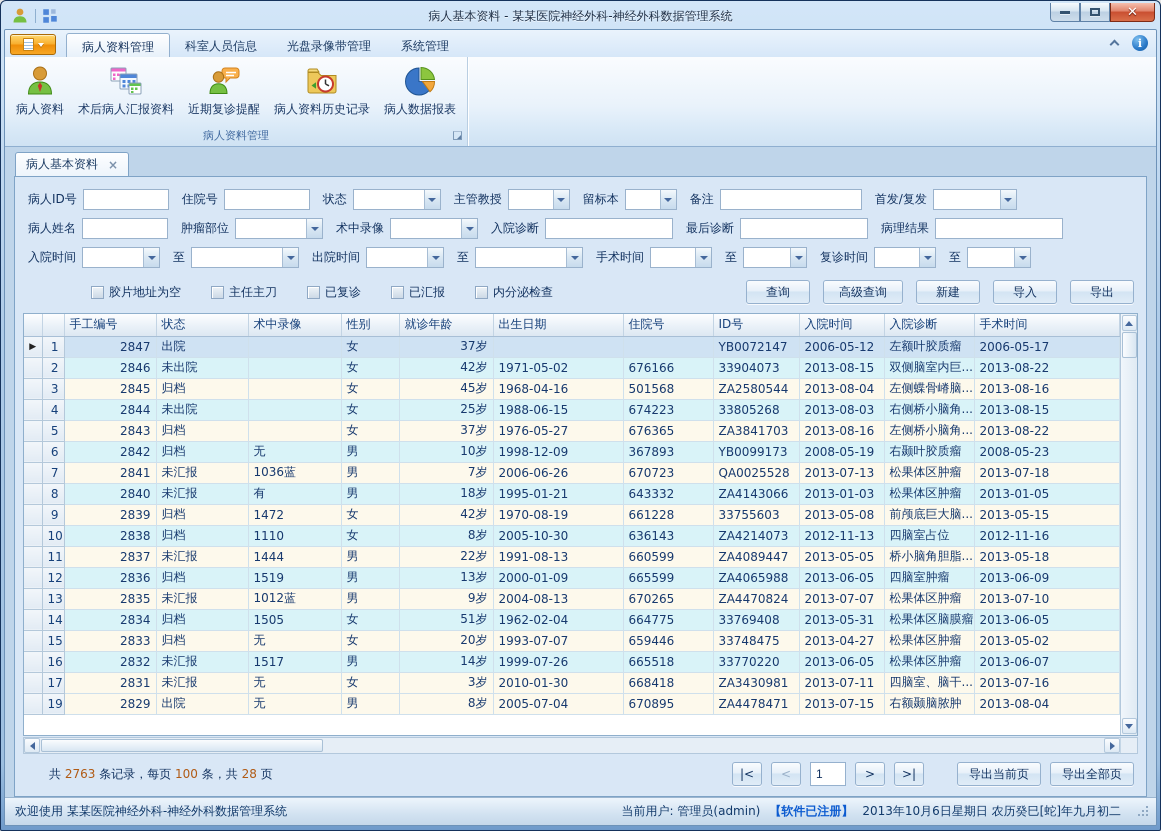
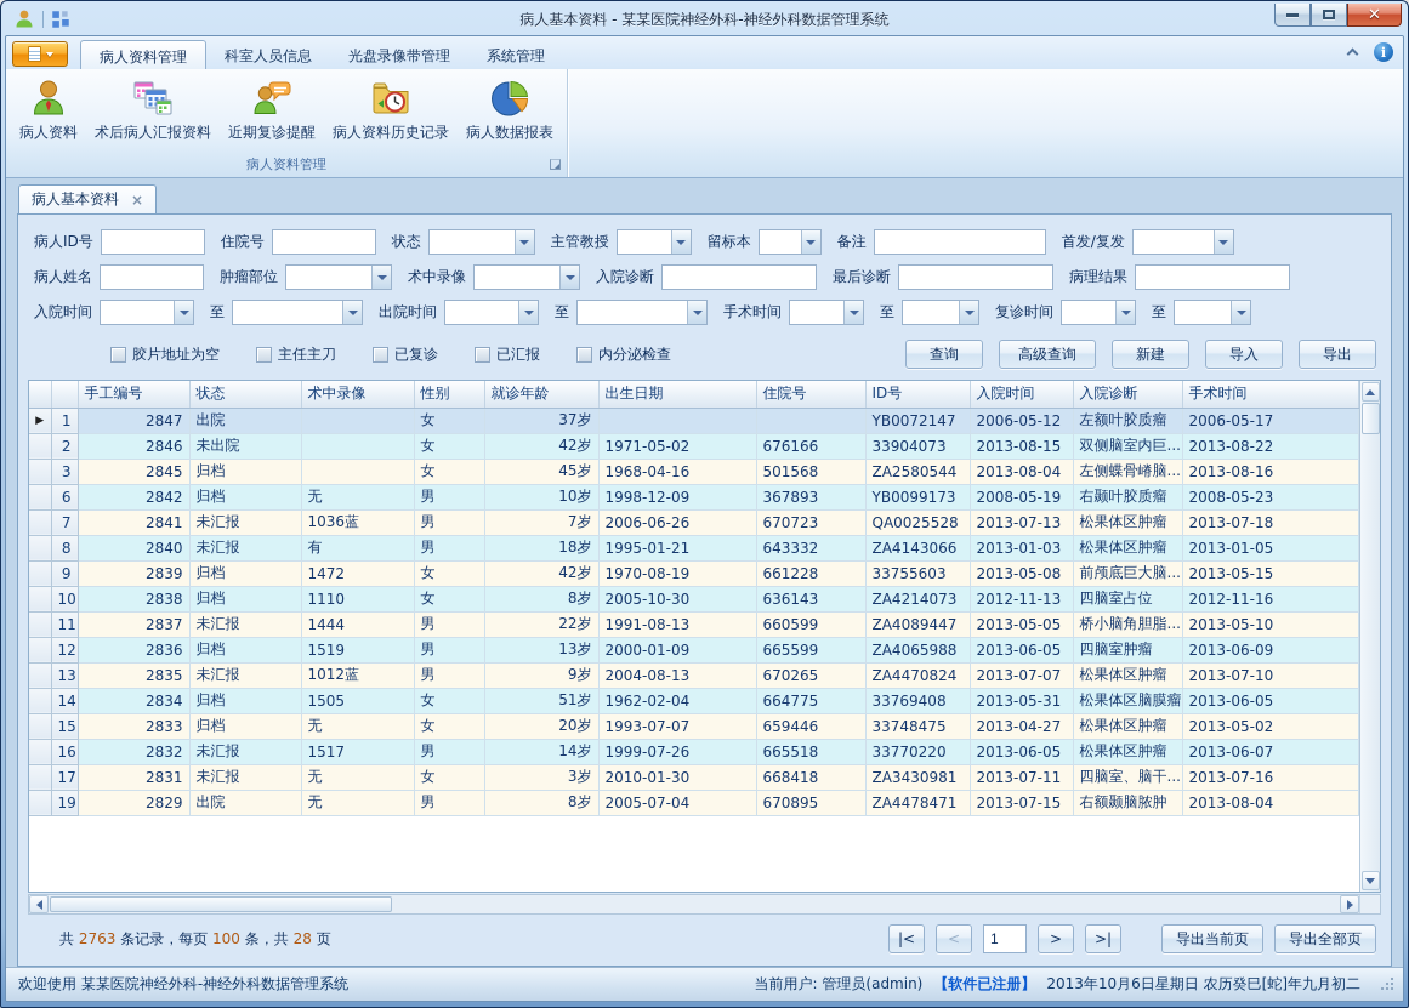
  病人基本资料 - 某某医院神经外科-神经外科数据管理系统
  ✕
  病人资料管理
  科室人员信息
  光盘录像带管理
  系统管理
  i
  病人资料
  术后病人汇报资料
  近期复诊提醒
  病人资料历史记录
  病人数据报表
  病人资料管理
  病人基本资料
  ×
  病人ID号
  住院号
  状态
  主管教授
  留标本
  备注
  首发/复发
  病人姓名
  肿瘤部位
  术中录像
  入院诊断
  最后诊断
  病理结果
  入院时间
  至
  出院时间
  至
  手术时间
  至
  复诊时间
  至
  胶片地址为空
  主任主刀
  已复诊
  已汇报
  内分泌检查
  查询
  高级查询
  新建
  导入
  导出
  		手工编号	状态	术中录像	性别	就诊年龄	出生日期	住院号	ID号	入院时间	入院诊断	手术时间
  ▶	1	2847	出院		女	37岁			YB0072147	2006-05-12	左额叶胶质瘤	2006-05-17
  	2	2846	未出院		女	42岁	1971-05-02	676166	33904073	2013-08-15	双侧脑室内巨...	2013-08-22
  	3	2845	归档		女	45岁	1968-04-16	501568	ZA2580544	2013-08-04	左侧蝶骨嵴脑...	2013-08-16
- 	4	2844	未出院		女	25岁	1988-06-15	674223	33805268	2013-08-03	右侧桥小脑角...	2013-08-15
- 	5	2843	归档		女	37岁	1976-05-27	676365	ZA3841703	2013-08-16	左侧桥小脑角...	2013-08-22
  	6	2842	归档	无	男	10岁	1998-12-09	367893	YB0099173	2008-05-19	右颞叶胶质瘤	2008-05-23
  	7	2841	未汇报	1036蓝	男	7岁	2006-06-26	670723	QA0025528	2013-07-13	松果体区肿瘤	2013-07-18
  	8	2840	未汇报	有	男	18岁	1995-01-21	643332	ZA4143066	2013-01-03	松果体区肿瘤	2013-01-05
  	9	2839	归档	1472	女	42岁	1970-08-19	661228	33755603	2013-05-08	前颅底巨大脑...	2013-05-15
  	10	2838	归档	1110	女	8岁	2005-10-30	636143	ZA4214073	2012-11-13	四脑室占位	2012-11-16
- 	11	2837	未汇报	1444	男	22岁	1991-08-13	660599	ZA4089447	2013-05-05	桥小脑角胆脂...	2013-05-18
+ 	11	2837	未汇报	1444	男	22岁	1991-08-13	660599	ZA4089447	2013-05-05	桥小脑角胆脂...	2013-05-10
  	12	2836	归档	1519	男	13岁	2000-01-09	665599	ZA4065988	2013-06-05	四脑室肿瘤	2013-06-09
  	13	2835	未汇报	1012蓝	男	9岁	2004-08-13	670265	ZA4470824	2013-07-07	松果体区肿瘤	2013-07-10
  	14	2834	归档	1505	女	51岁	1962-02-04	664775	33769408	2013-05-31	松果体区脑膜瘤	2013-06-05
  	15	2833	归档	无	女	20岁	1993-07-07	659446	33748475	2013-04-27	松果体区肿瘤	2013-05-02
  	16	2832	未汇报	1517	男	14岁	1999-07-26	665518	33770220	2013-06-05	松果体区肿瘤	2013-06-07
  	17	2831	未汇报	无	女	3岁	2010-01-30	668418	ZA3430981	2013-07-11	四脑室、脑干...	2013-07-16
  	19	2829	出院	无	男	8岁	2005-07-04	670895	ZA4478471	2013-07-15	右额颞脑脓肿	2013-08-04
  共 2763 条记录，每页 100 条，共 28 页
  |<
  <
  1
  >
  >|
  导出当前页
  导出全部页
  欢迎使用 某某医院神经外科-神经外科数据管理系统
  当前用户: 管理员(admin)
  【软件已注册】
  2013年10月6日星期日 农历癸巳[蛇]年九月初二
